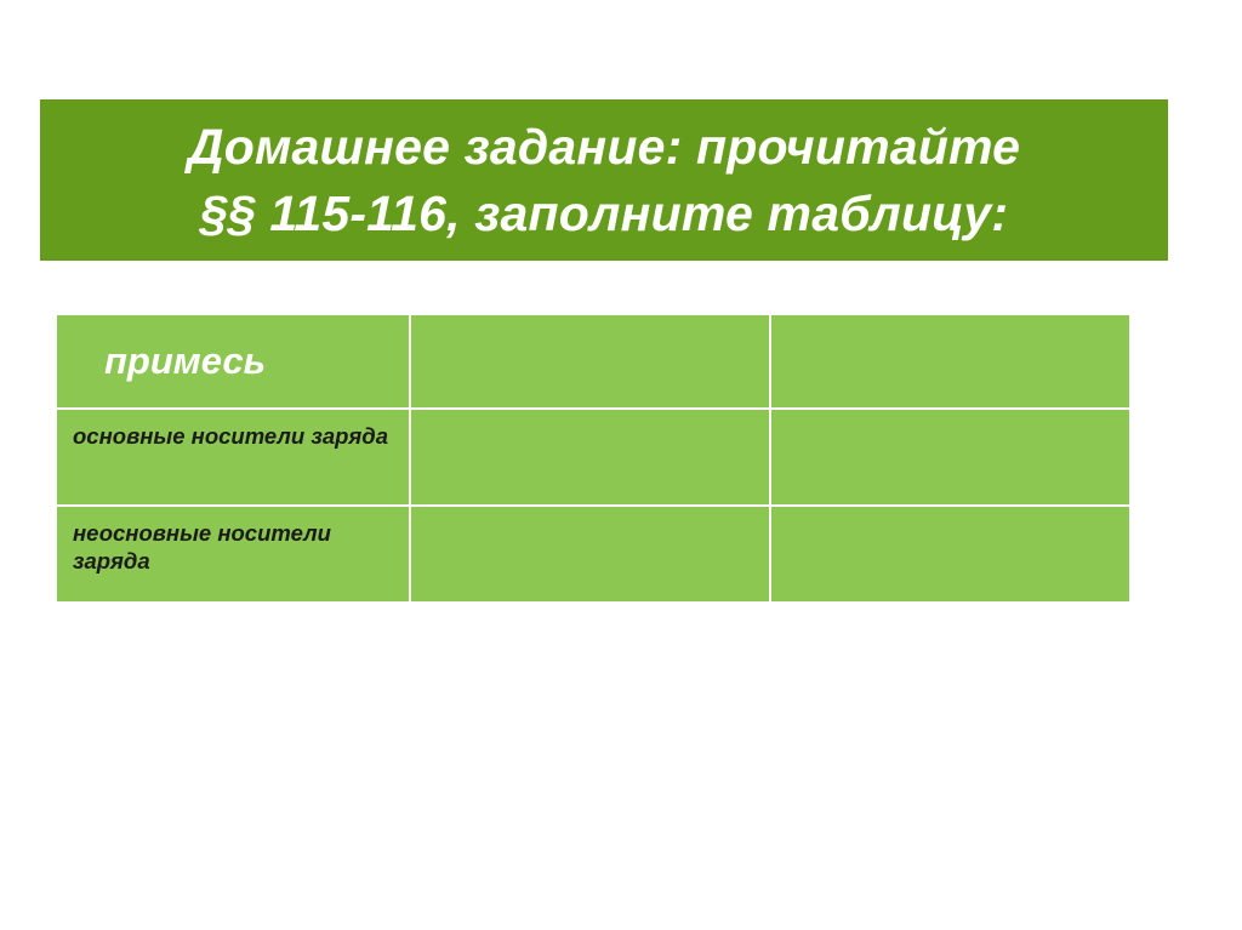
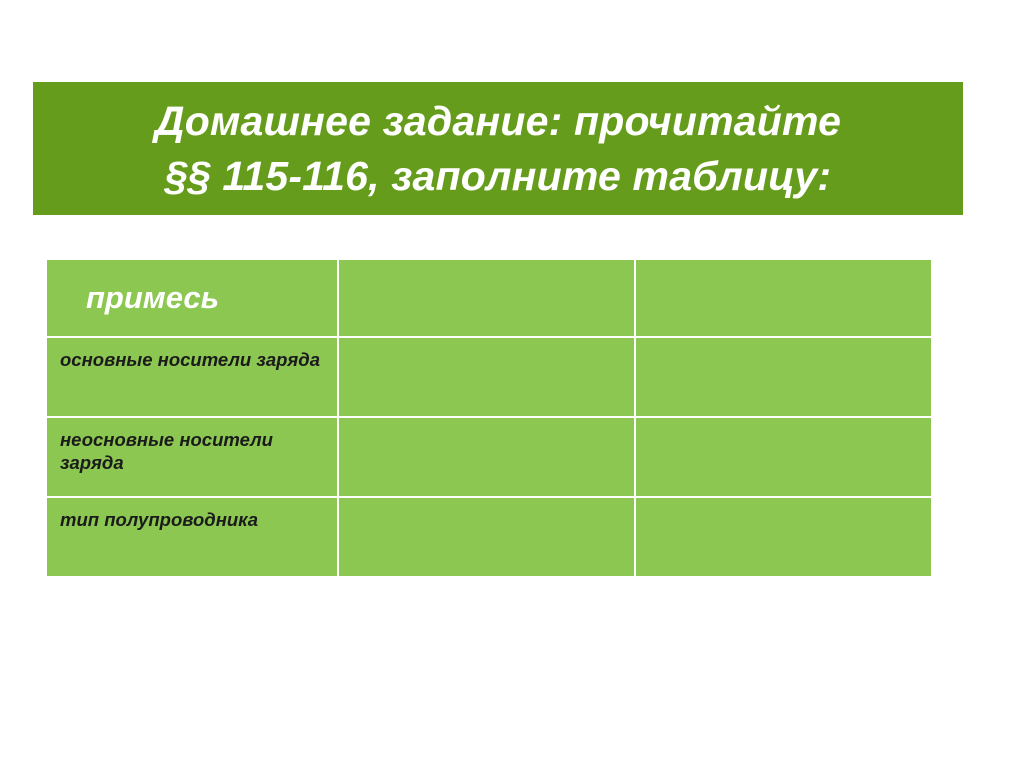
  Домашнее задание: прочитайте
  §§ 115-116, заполните таблицу:
  примесь
  основные носители заряда
  неосновные носители заряда
+ тип полупроводника
